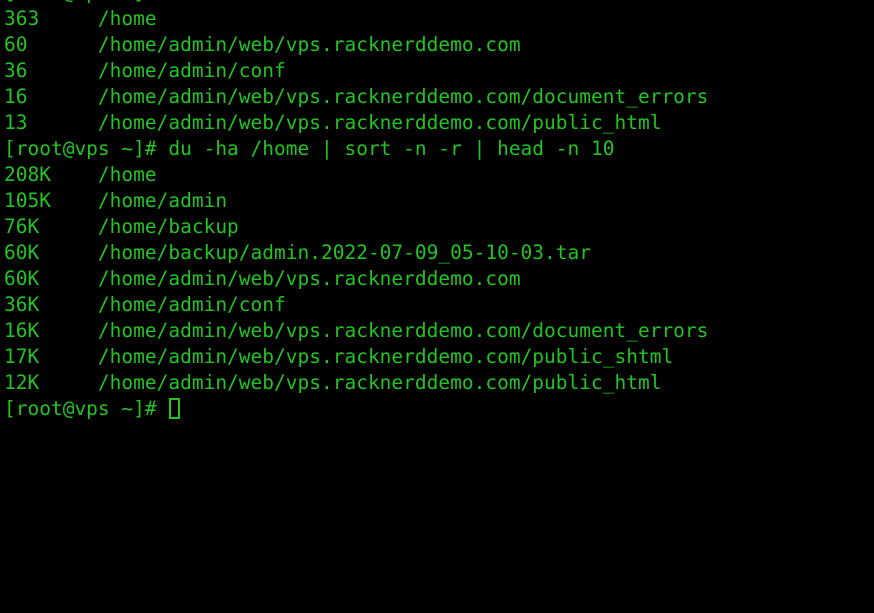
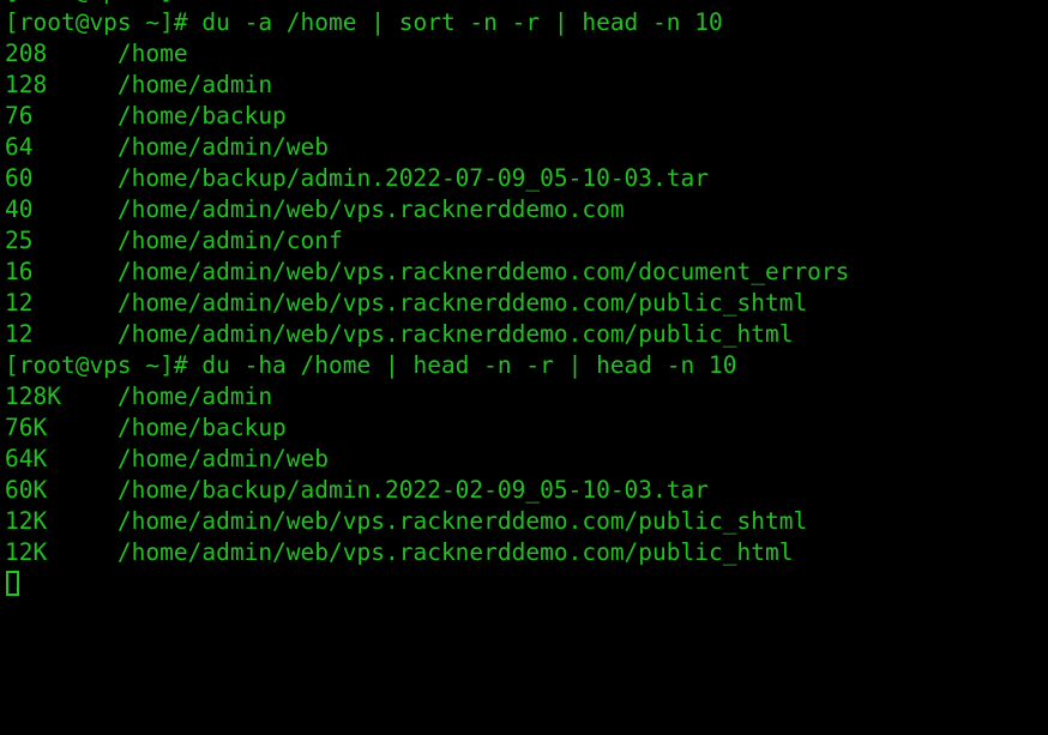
+ [root@vps ~]# du -a /home | sort -n -r | head -n 10
- 363 /home
+ 208 /home
+ 128 /home/admin
+ 76 /home/backup
+ 64 /home/admin/web
+ 60 /home/backup/admin.2022-07-09_05-10-03.tar
- 60 /home/admin/web/vps.racknerddemo.com
+ 40 /home/admin/web/vps.racknerddemo.com
- 36 /home/admin/conf
+ 25 /home/admin/conf
  16 /home/admin/web/vps.racknerddemo.com/document_errors
+ 12 /home/admin/web/vps.racknerddemo.com/public_shtml
- 13 /home/admin/web/vps.racknerddemo.com/public_html
+ 12 /home/admin/web/vps.racknerddemo.com/public_html
- [root@vps ~]# du -ha /home | sort -n -r | head -n 10
+ [root@vps ~]# du -ha /home | head -n -r | head -n 10
- 208K /home
- 105K /home/admin
+ 128K /home/admin
  76K /home/backup
+ 64K /home/admin/web
- 60K /home/backup/admin.2022-07-09_05-10-03.tar
+ 60K /home/backup/admin.2022-02-09_05-10-03.tar
- 60K /home/admin/web/vps.racknerddemo.com
- 36K /home/admin/conf
- 16K /home/admin/web/vps.racknerddemo.com/document_errors
- 17K /home/admin/web/vps.racknerddemo.com/public_shtml
+ 12K /home/admin/web/vps.racknerddemo.com/public_shtml
  12K /home/admin/web/vps.racknerddemo.com/public_html
- [root@vps ~]#
